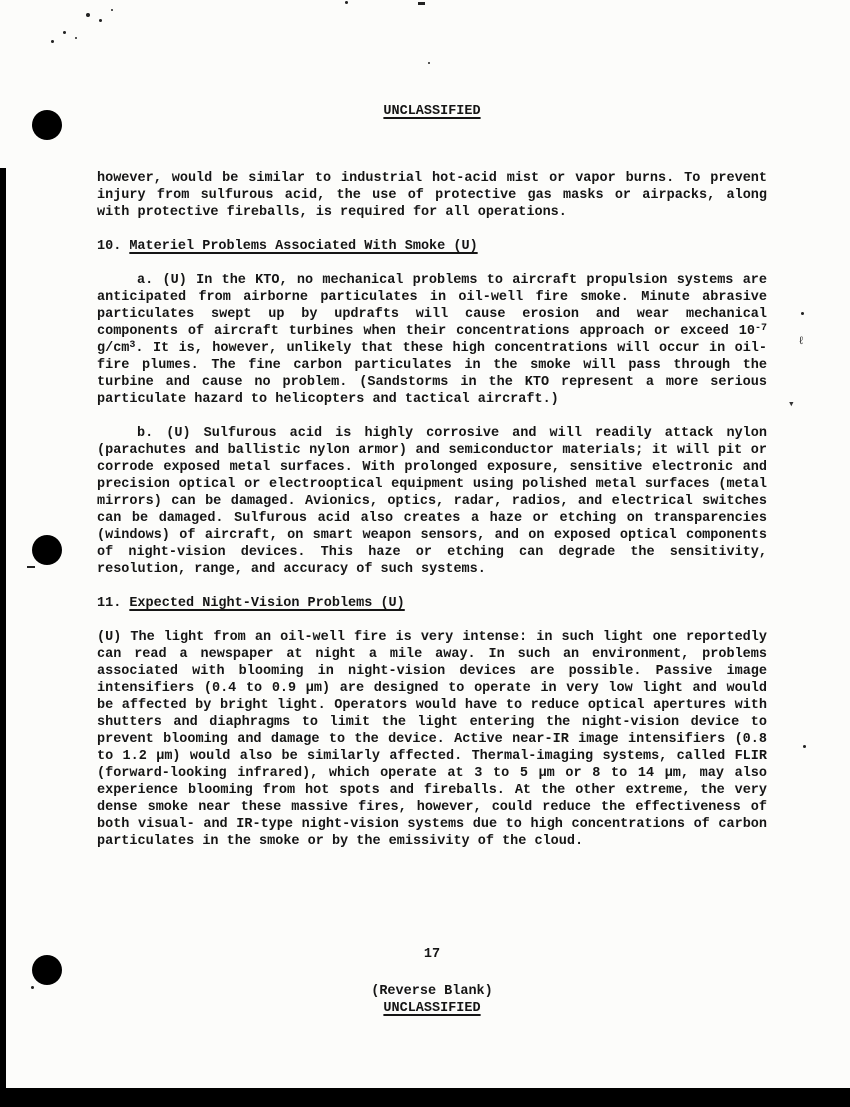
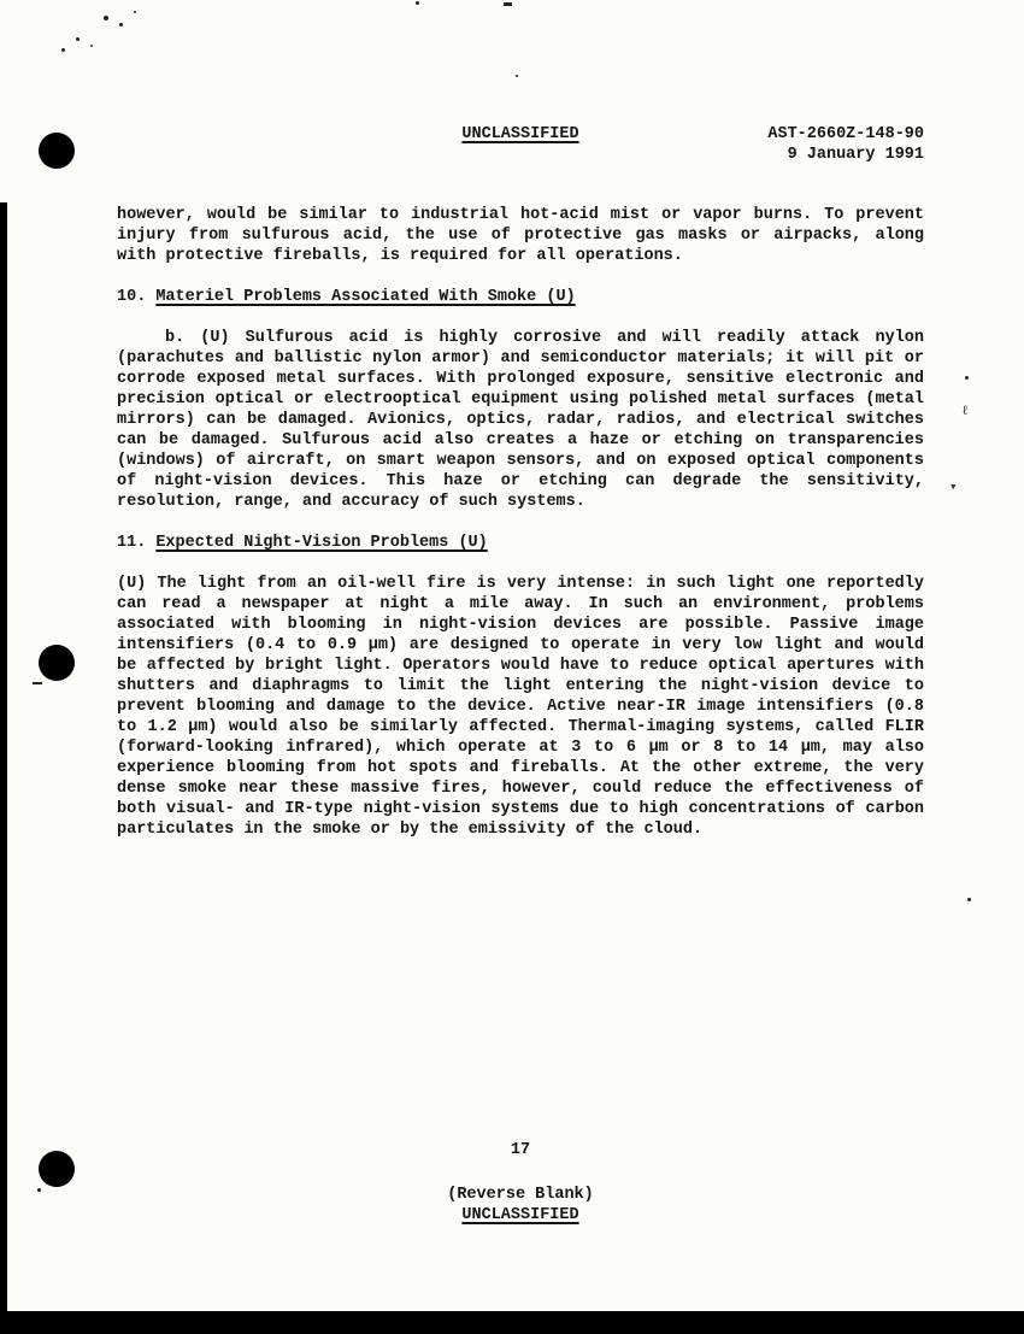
  ℓ
  ▾
  UNCLASSIFIED
+ AST-2660Z-148-90
+ 9 January 1991
  however, would be similar to industrial hot-acid mist or vapor burns. To prevent injury from sulfurous acid, the use of protective gas masks or airpacks, along with protective fireballs, is required for all operations.
  10. Materiel Problems Associated With Smoke (U)
- a. (U) In the KTO, no mechanical problems to aircraft propulsion systems are anticipated from airborne particulates in oil-well fire smoke. Minute abrasive particulates swept up by updrafts will cause erosion and wear mechanical components of aircraft turbines when their concentrations approach or exceed 10-7 g/cm3. It is, however, unlikely that these high concentrations will occur in oil-fire plumes. The fine carbon particulates in the smoke will pass through the turbine and cause no problem. (Sandstorms in the KTO represent a more serious particulate hazard to helicopters and tactical aircraft.)
  b. (U) Sulfurous acid is highly corrosive and will readily attack nylon (parachutes and ballistic nylon armor) and semiconductor materials; it will pit or corrode exposed metal surfaces. With prolonged exposure, sensitive electronic and precision optical or electrooptical equipment using polished metal surfaces (metal mirrors) can be damaged. Avionics, optics, radar, radios, and electrical switches can be damaged. Sulfurous acid also creates a haze or etching on transparencies (windows) of aircraft, on smart weapon sensors, and on exposed optical components of night-vision devices. This haze or etching can degrade the sensitivity, resolution, range, and accuracy of such systems.
  11. Expected Night-Vision Problems (U)
- (U) The light from an oil-well fire is very intense: in such light one reportedly can read a newspaper at night a mile away. In such an environment, problems associated with blooming in night-vision devices are possible. Passive image intensifiers (0.4 to 0.9 μm) are designed to operate in very low light and would be affected by bright light. Operators would have to reduce optical apertures with shutters and diaphragms to limit the light entering the night-vision device to prevent blooming and damage to the device. Active near-IR image intensifiers (0.8 to 1.2 μm) would also be similarly affected. Thermal-imaging systems, called FLIR (forward-looking infrared), which operate at 3 to 5 μm or 8 to 14 μm, may also experience blooming from hot spots and fireballs. At the other extreme, the very dense smoke near these massive fires, however, could reduce the effectiveness of both visual- and IR-type night-vision systems due to high concentrations of carbon particulates in the smoke or by the emissivity of the cloud.
+ (U) The light from an oil-well fire is very intense: in such light one reportedly can read a newspaper at night a mile away. In such an environment, problems associated with blooming in night-vision devices are possible. Passive image intensifiers (0.4 to 0.9 μm) are designed to operate in very low light and would be affected by bright light. Operators would have to reduce optical apertures with shutters and diaphragms to limit the light entering the night-vision device to prevent blooming and damage to the device. Active near-IR image intensifiers (0.8 to 1.2 μm) would also be similarly affected. Thermal-imaging systems, called FLIR (forward-looking infrared), which operate at 3 to 6 μm or 8 to 14 μm, may also experience blooming from hot spots and fireballs. At the other extreme, the very dense smoke near these massive fires, however, could reduce the effectiveness of both visual- and IR-type night-vision systems due to high concentrations of carbon particulates in the smoke or by the emissivity of the cloud.
  17
  (Reverse Blank)
  UNCLASSIFIED
